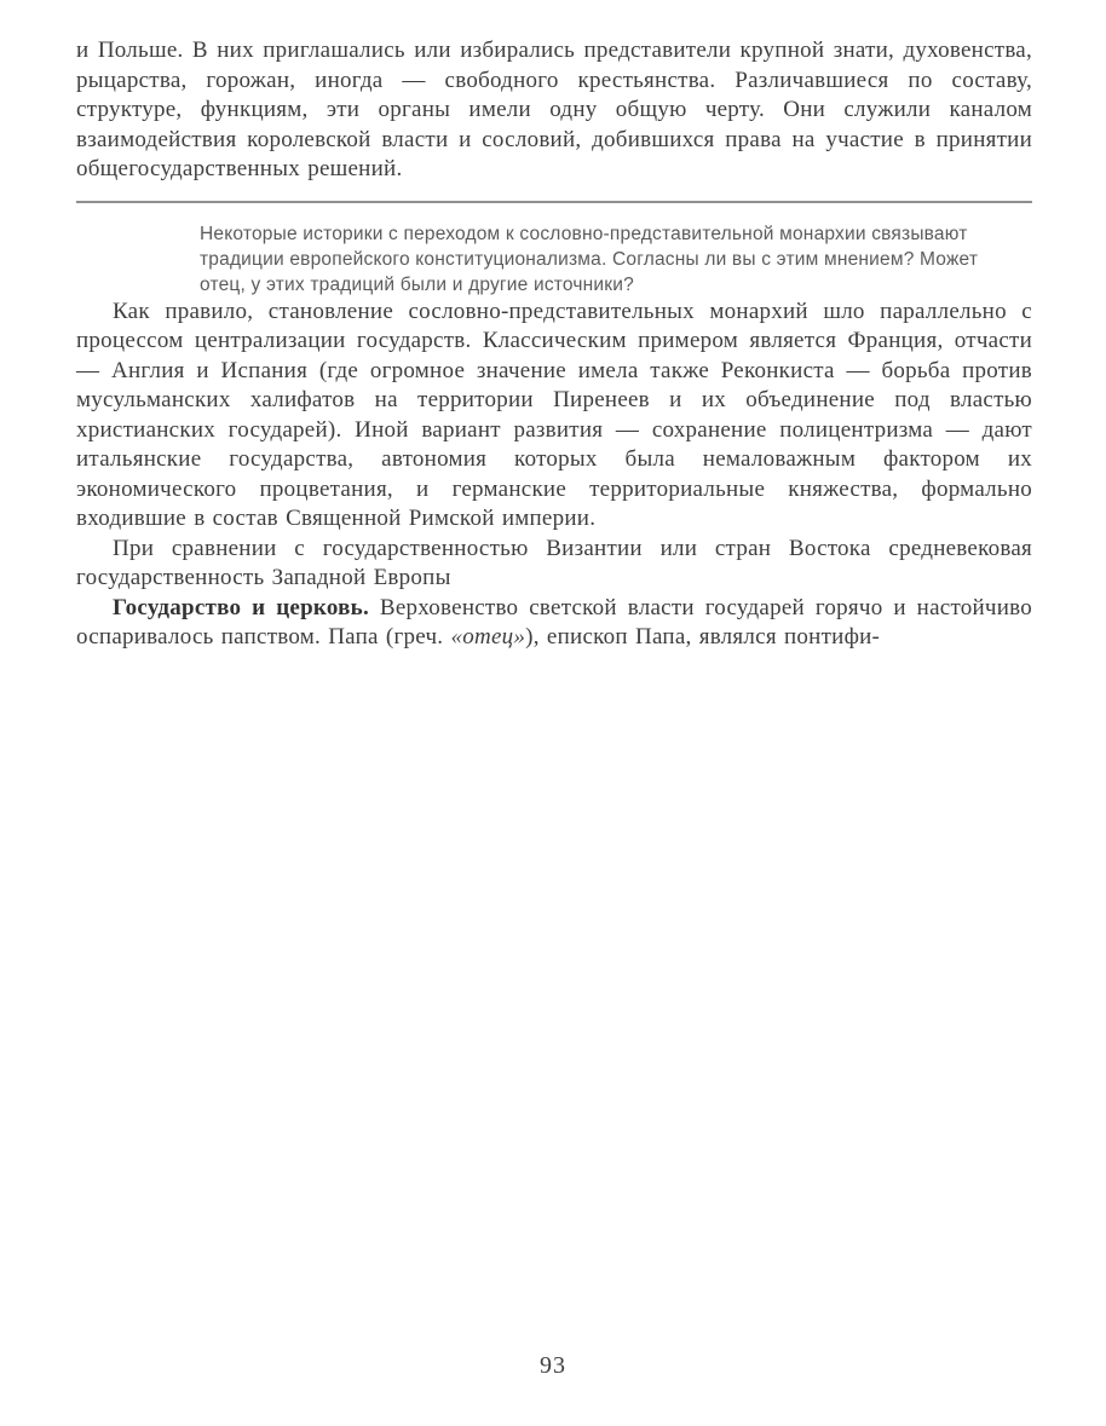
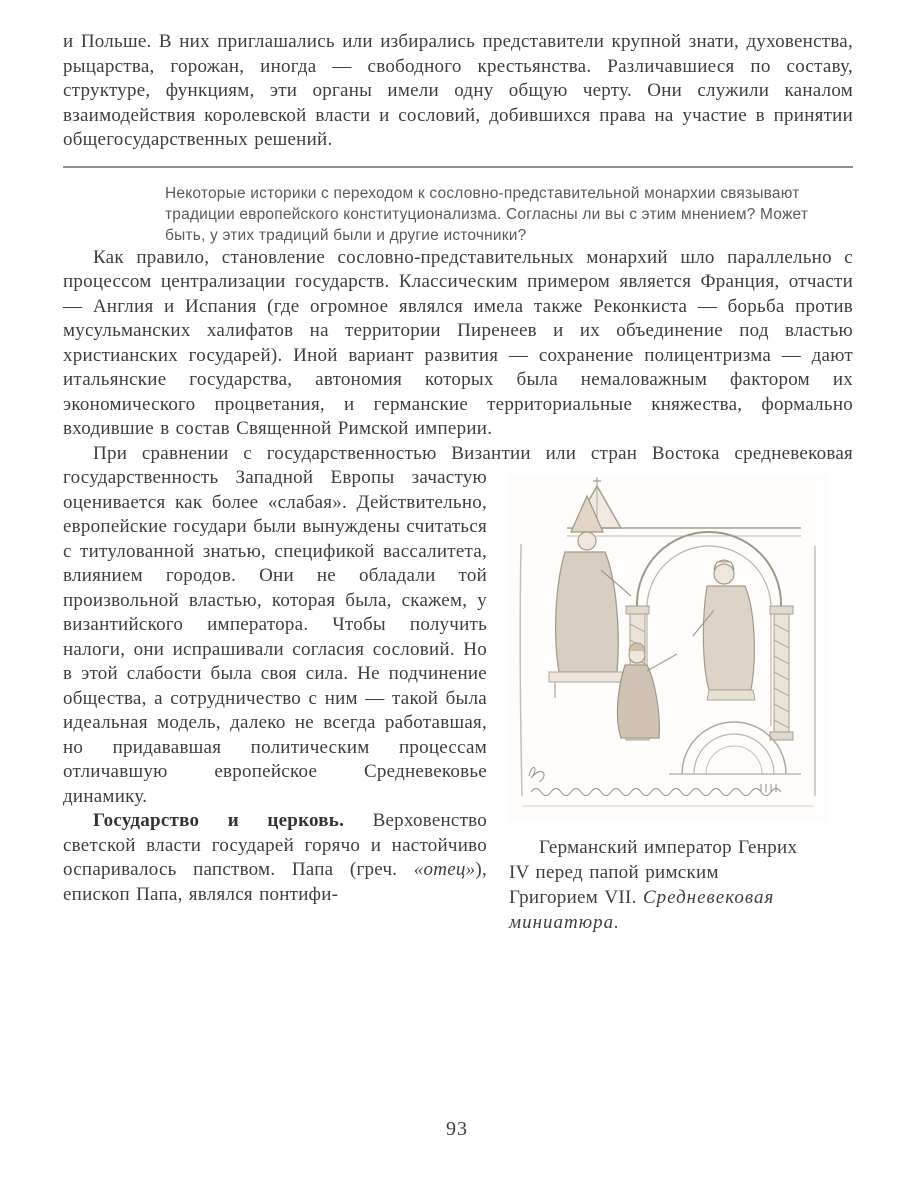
  и Польше. В них приглашались или избирались представители крупной знати, духовенства, рыцарства, горожан, иногда — свободного крестьянства. Различавшиеся по составу, структуре, функциям, эти органы имели одну общую черту. Они служили каналом взаимодействия королевской власти и сословий, добившихся права на участие в принятии общегосударственных решений.
- Некоторые историки с переходом к сословно-представительной монархии связывают традиции европейского конституционализма. Согласны ли вы с этим мнением? Может отец, у этих традиций были и другие источники?
+ Некоторые историки с переходом к сословно-представительной монархии связывают традиции европейского конституционализма. Согласны ли вы с этим мнением? Может быть, у этих традиций были и другие источники?
- Как правило, становление сословно-представительных монархий шло параллельно с процессом централизации государств. Классическим примером является Франция, отчасти — Англия и Испания (где огромное значение имела также Реконкиста — борьба против мусульманских халифатов на территории Пиренеев и их объединение под властью христианских государей). Иной вариант развития — сохранение полицентризма — дают итальянские государства, автономия которых была немаловажным фактором их экономического процветания, и германские территориальные княжества, формально входившие в состав Священной Римской империи.
+ Как правило, становление сословно-представительных монархий шло параллельно с процессом централизации государств. Классическим примером является Франция, отчасти — Англия и Испания (где огромное являлся имела также Реконкиста — борьба против мусульманских халифатов на территории Пиренеев и их объединение под властью христианских государей). Иной вариант развития — сохранение полицентризма — дают итальянские государства, автономия которых была немаловажным фактором их экономического процветания, и германские территориальные княжества, формально входившие в состав Священной Римской империи.
  При сравнении с государственностью Византии или стран Востока средневековая государственность Западной Европы
+ Германский император Генрих IV перед папой римским Григорием VII. Средневековая миниатюра.
+ зачастую оценивается как более «слабая». Действительно, европейские государи были вынуждены считаться с титулованной знатью, спецификой вассалитета, влиянием городов. Они не обладали той произвольной властью, которая была, скажем, у византийского императора. Чтобы получить налоги, они испрашивали согласия сословий. Но в этой слабости была своя сила. Не подчинение общества, а сотрудничество с ним — такой была идеальная модель, далеко не всегда работавшая, но придававшая политическим процессам отличавшую европейское Средневековье динамику.
  Государство и церковь. Верховенство светской власти государей горячо и настойчиво оспаривалось папством. Папа (греч. «отец»), епископ Папа, являлся понтифи-
  93
